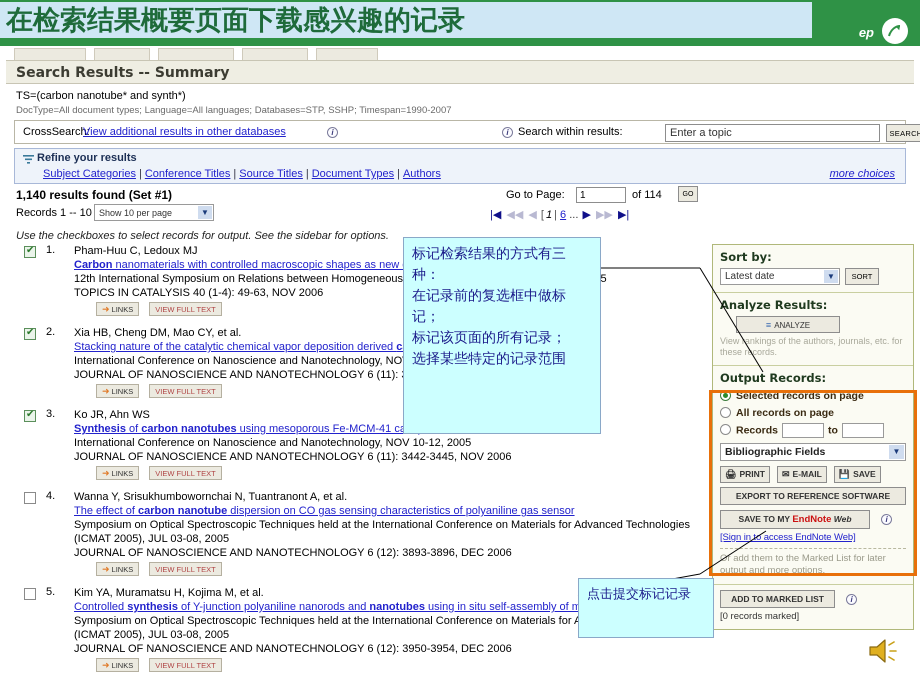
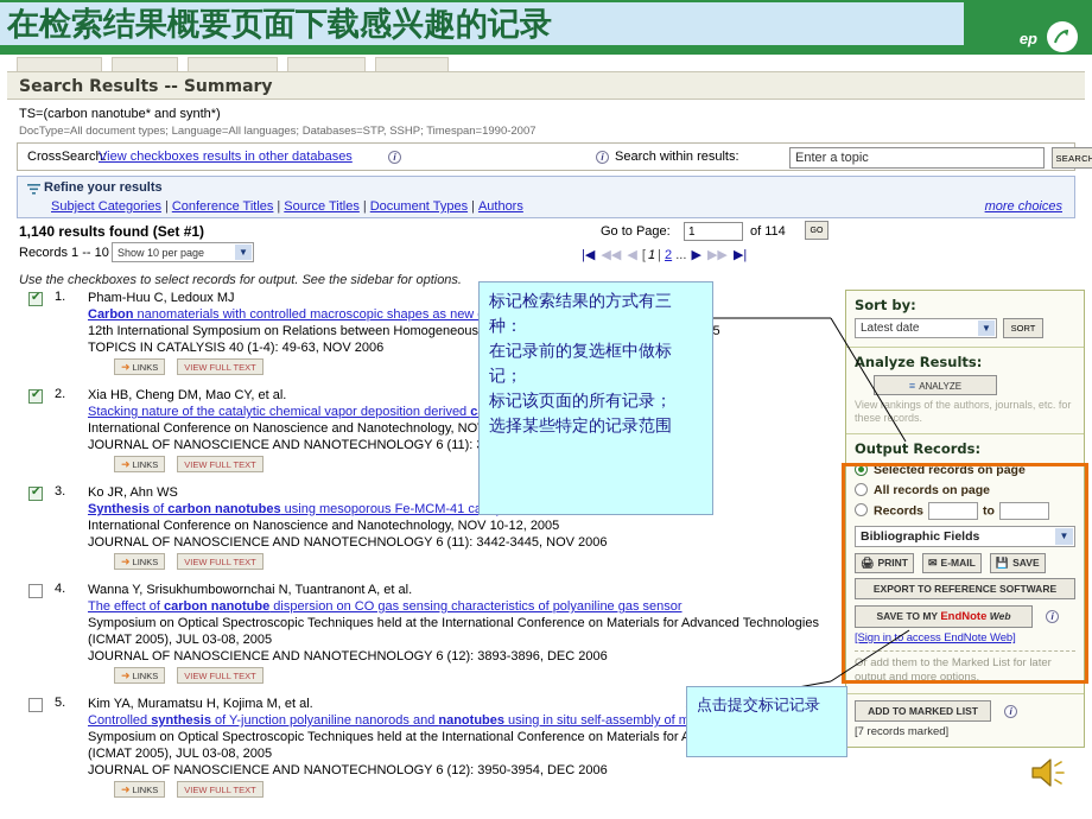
  在检索结果概要页面下载感兴趣的记录
  ep
  Search Results -- Summary
  TS=(carbon nanotube* and synth*)
  DocType=All document types; Language=All languages; Databases=STP, SSHP; Timespan=1990-2007
  CrossSearch:
- View additional results in other databases
+ View checkboxes results in other databases
  i
  i
  Search within results:
  Enter a topic
  SEARC
  Refine your results
  Subject Categories | Conference Titles | Source Titles | Document Types | Authors
  more choices
  1,140 results found (Set #1)
  Records 1 -- 10
  Show 10 per page
  ▼
  Go to Page:
  1
  of 114
- |◀ ◀◀ ◀ [ 1 | 6 ... ▶ ▶▶ ▶|
+ |◀ ◀◀ ◀ [ 1 | 2 ... ▶ ▶▶ ▶|
  Use the checkboxes to select records for output. See the sidebar for options.
  1.
  Pham-Huu C, Ledoux MJ
  Carbon nanomaterials with controlled macroscopic shapes as new
  TOPICS IN CATALYSIS 40 (1-4): 49-63, NOV 2006
  ➜ LINKS VIEW FULL TEXT
  2.
  Xia HB, Cheng DM, Mao CY, et al.
  Stacking nature of the catalytic chemical vapor deposition derived c
  International Conference on Nanoscience and Nanotechnology, NO
  JOURNAL OF NANOSCIENCE AND NANOTECHNOLOGY 6 (11):
  ➜ LINKS VIEW FULL TEXT
  3.
  Ko JR, Ahn WS
  Synthesis of carbon nanotubes using mesoporous Fe-MCM-41 c
  International Conference on Nanoscience and Nanotechnology, NOV 10-12, 2005
  JOURNAL OF NANOSCIENCE AND NANOTECHNOLOGY 6 (11): 3442-3445, NOV 2006
  ➜ LINKS VIEW FULL TEXT
  4.
  Wanna Y, Srisukhumbowornchai N, Tuantranont A, et al.
  The effect of carbon nanotube dispersion on CO gas sensing characteristics of polyaniline gas sensor
  Symposium on Optical Spectroscopic Techniques held at the International Conference on Materials for Advanced Technologies (ICMAT 2005), JUL 03-08, 2005
  JOURNAL OF NANOSCIENCE AND NANOTECHNOLOGY 6 (12): 3893-3896, DEC 2006
  ➜ LINKS VIEW FULL TEXT
  5.
  Kim YA, Muramatsu H, Kojima M, et al.
  Controlled synthesis of Y-junction polyaniline nanorods and nanotubes using in situ self-assembly of m
  Symposium on Optical Spectroscopic Techniques held at the International Conference on Materials for (ICMAT 2005), JUL 03-08, 2005
  JOURNAL OF NANOSCIENCE AND NANOTECHNOLOGY 6 (12): 3950-3954, DEC 2006
  ➜ LINKS VIEW FULL TEXT
  Sort by:
  Latest date
  ▼
  SORT
  Analyze Results:
  ≡ ANALYZE
  View rankings of the authors, journals, etc. for these records.
  Output Records:
  Selected records on page
  All records on page
  Records to
  Bibliographic Fields
  ▼
  🖨 PRINT ✉ E-MAIL 💾 SAVE
  EXPORT TO REFERENCE SOFTWARE
  SAVE TO MY EndNote Web i
  [Sign in to access EndNote Web]
  r add them to the Marked List for later output and more options.
  ADD TO MARKED LIST i
- [0 records marked]
+ [7 records marked]
  标记检索结果的方式有三种：
  在记录前的复选框中做标记；
  标记该页面的所有记录；
  选择某些特定的记录范围
  点击提交标记记录
